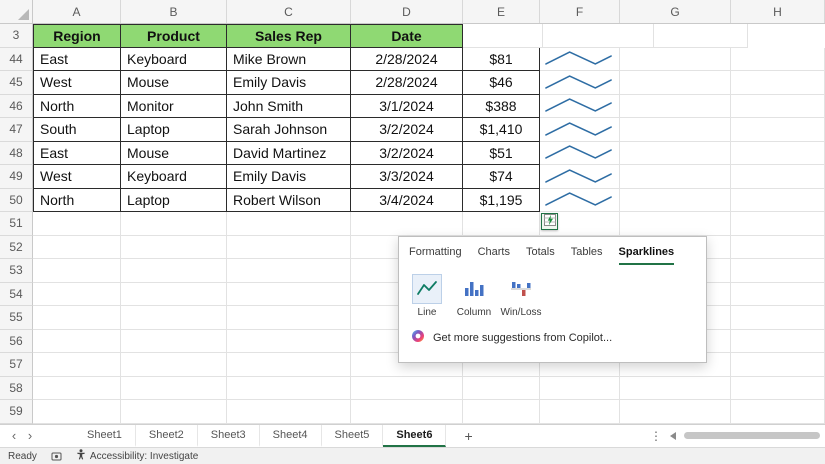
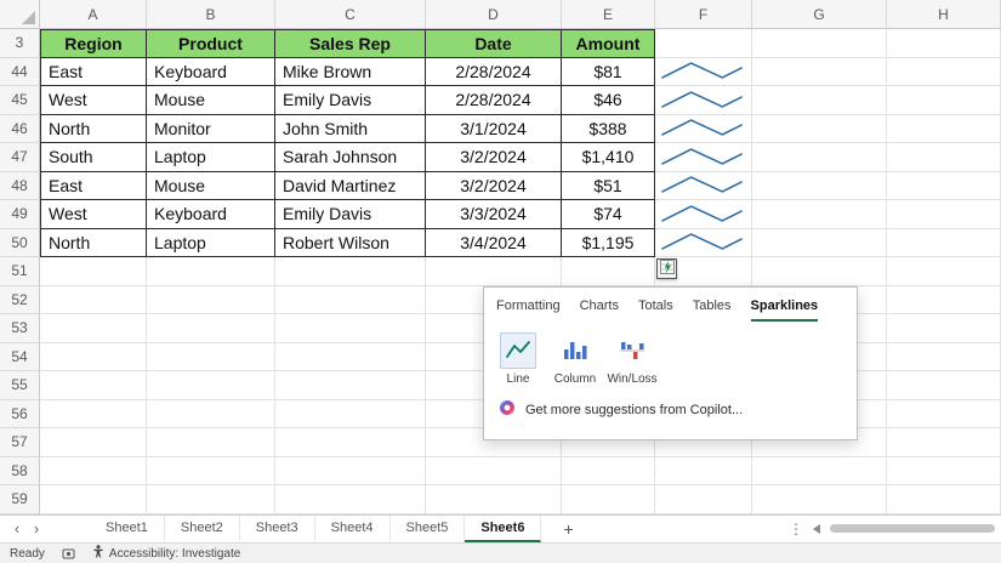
  A
  B
  C
  D
  E
  F
  G
  H
  3
  Region
  Product
  Sales Rep
  Date
+ Amount
  44
  East
  Keyboard
  Mike Brown
  2/28/2024
  $81
  45
  West
  Mouse
  Emily Davis
  2/28/2024
  $46
  46
  North
  Monitor
  John Smith
  3/1/2024
  $388
  47
  South
  Laptop
  Sarah Johnson
  3/2/2024
  $1,410
  48
  East
  Mouse
  David Martinez
  3/2/2024
  $51
  49
  West
  Keyboard
  Emily Davis
  3/3/2024
  $74
  50
  North
  Laptop
  Robert Wilson
  3/4/2024
  $1,195
  51
  52
  53
  54
  55
  56
  57
  58
  59
  Formatting
  Charts
  Totals
  Tables
  Sparklines
  Line
  Column
  Win/Loss
  Get more suggestions from Copilot...
  ‹
  ›
  Sheet1
  Sheet2
  Sheet3
  Sheet4
  Sheet5
  Sheet6
  +
  ⋮
  Ready
  Accessibility: Investigate
